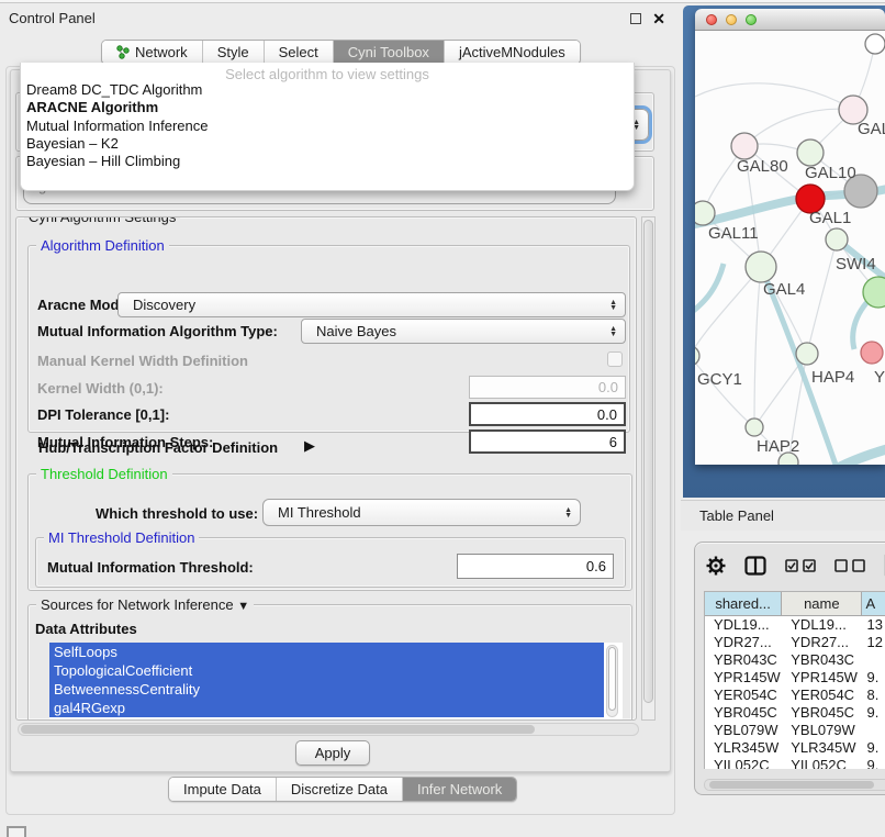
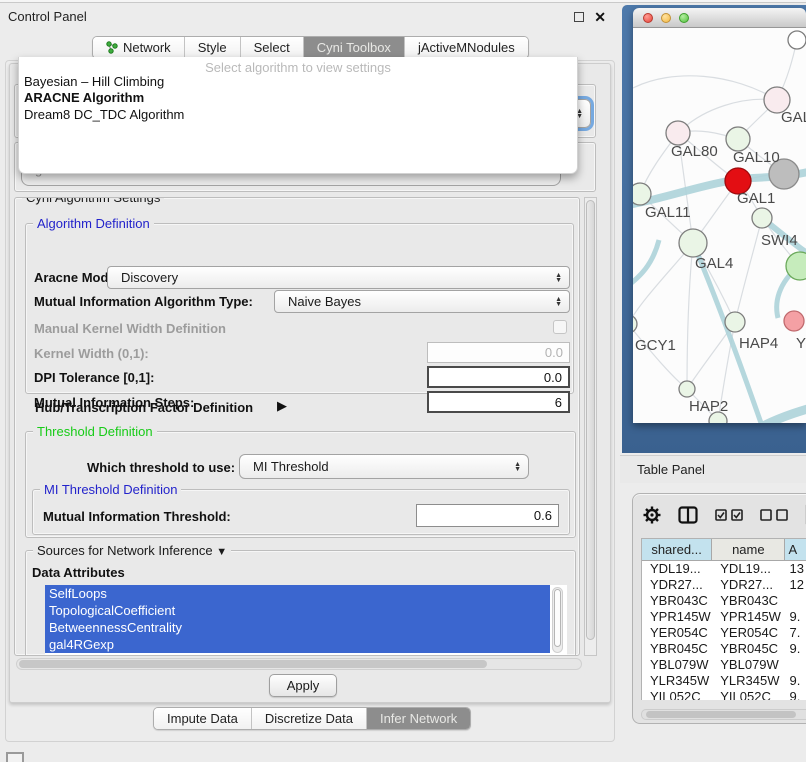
  Control Panel
  ✕
  Network
  Style
  Select
  Cyni Toolbox
  jActiveMNodules
  Select algorithm to view settings
- Dream8 DC_TDC Algorithm
+ Bayesian – Hill Climbing
  ARACNE Algorithm
- Mutual Information Inference
- Bayesian – K2
- Bayesian – Hill Climbing
+ Dream8 DC_TDC Algorithm
  Cyni Algorithm Settings
  Algorithm Definition
  Aracne Mod
  Discovery
  Mutual Information Algorithm Type:
  Naive Bayes
  Manual Kernel Width Definition
  Kernel Width (0,1):
  0.0
  DPI Tolerance [0,1]:
  0.0
  Mutual Information Steps:
  6
  Hub/Transcription Factor Definition
  ▶
  Threshold Definition
  Which threshold to use:
  MI Threshold
  MI Threshold Definition
  Mutual Information Threshold:
  0.6
  Sources for Network Inference ▼
  Data Attributes
  SelfLoops
  TopologicalCoefficient
  BetweennessCentrality
  gal4RGexp
  Apply
  Impute Data
  Discretize Data
  Infer Network
  GAL80
  GAL10
  GAL1
  GAL11
  SWI4
  GAL4
  GCY1
  HAP4
  Y
  HAP2
  Table Panel
  shared...
  name
  A
  YDL19...
  YDL19...
  13
  YDR27...
  YDR27...
  12
  YBR043C
  YBR043C
  YPR145W
  YPR145W
  9.
  YER054C
  YER054C
- 8.
+ 7.
  YBR045C
  YBR045C
  9.
  YBL079W
  YBL079W
  YLR345W
  YLR345W
  9.
  YIL052C
  YIL052C
  9.
